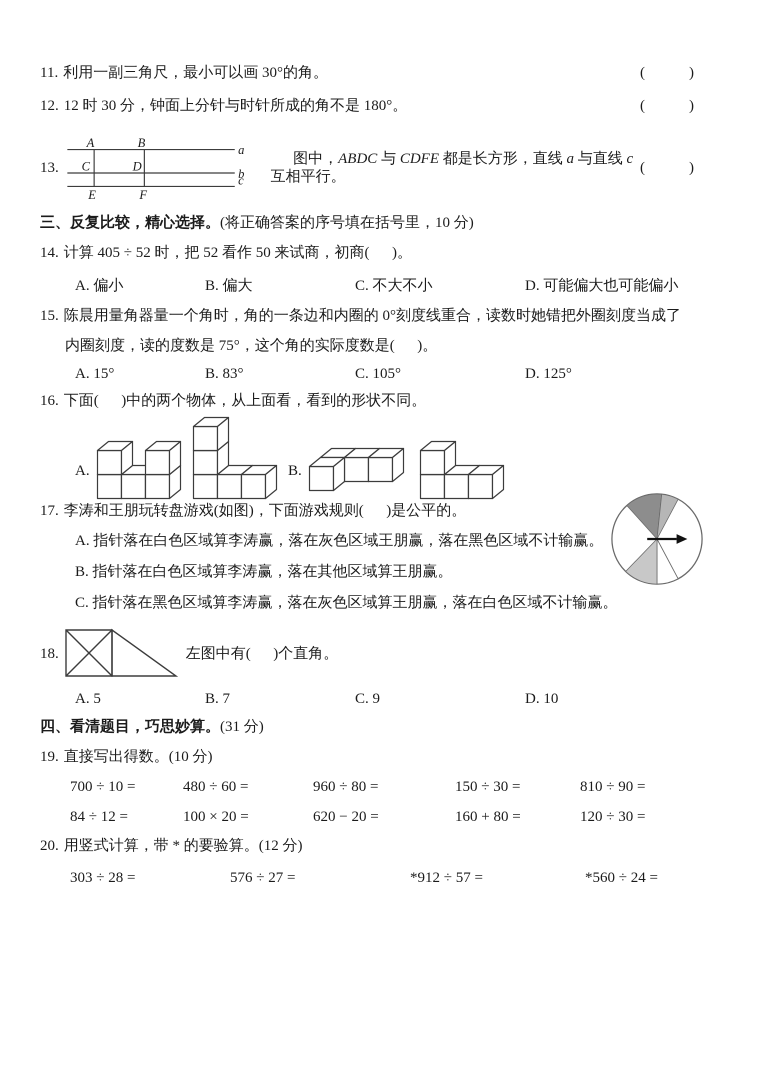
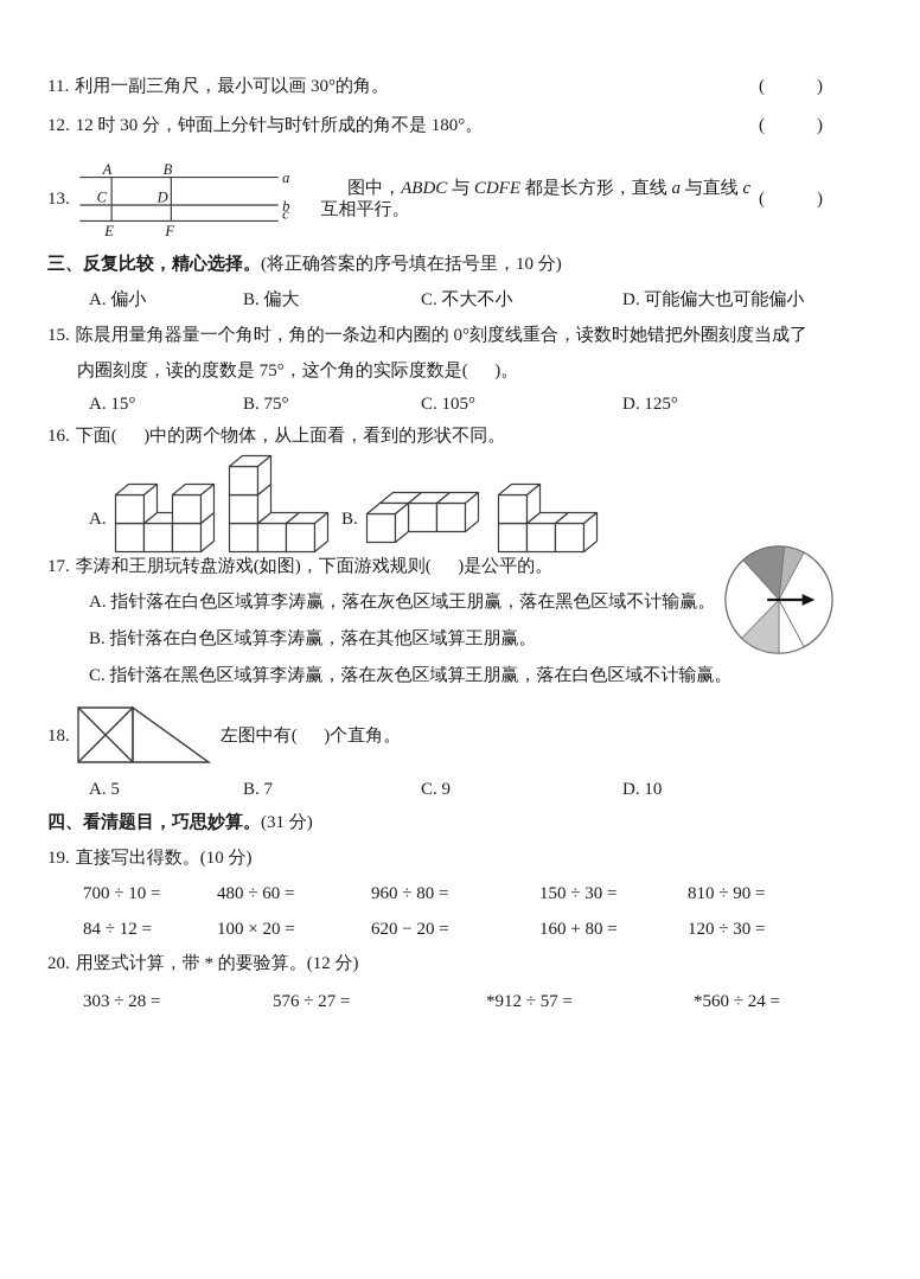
  11.
  利用一副三角尺，最小可以画 30°的角。
  (
  )
  12.
  12 时 30 分，钟面上分针与时针所成的角不是 180°。
  (
  )
  13.
  A
  B
  C
  D
  E
  F
  a
  b
  c
  图中，ABDC 与 CDFE 都是长方形，直线 a 与直线 c 互相平行。
  (
  )
  三、反复比较，精心选择。(将正确答案的序号填在括号里，10 分)
- 14.
- 计算 405 ÷ 52 时，把 52 看作 50 来试商，初商( )。
  A. 偏小
  B. 偏大
  C. 不大不小
  D. 可能偏大也可能偏小
  15.
  陈晨用量角器量一个角时，角的一条边和内圈的 0°刻度线重合，读数时她错把外圈刻度当成了
  内圈刻度，读的度数是 75°，这个角的实际度数是( )。
  A. 15°
- B. 83°
+ B. 75°
  C. 105°
  D. 125°
  16.
  下面( )中的两个物体，从上面看，看到的形状不同。
  A.
  B.
  17.
  李涛和王朋玩转盘游戏(如图)，下面游戏规则( )是公平的。
  A. 指针落在白色区域算李涛赢，落在灰色区域王朋赢，落在黑色区域不计输赢。
  B. 指针落在白色区域算李涛赢，落在其他区域算王朋赢。
  C. 指针落在黑色区域算李涛赢，落在灰色区域算王朋赢，落在白色区域不计输赢。
  18.
  左图中有( )个直角。
  A. 5
  B. 7
  C. 9
  D. 10
  四、看清题目，巧思妙算。(31 分)
  19.
  直接写出得数。(10 分)
  700 ÷ 10 =
  480 ÷ 60 =
  960 ÷ 80 =
  150 ÷ 30 =
  810 ÷ 90 =
  84 ÷ 12 =
  100 × 20 =
  620 − 20 =
  160 + 80 =
  120 ÷ 30 =
  20.
  用竖式计算，带 * 的要验算。(12 分)
  303 ÷ 28 =
  576 ÷ 27 =
  *912 ÷ 57 =
  *560 ÷ 24 =
